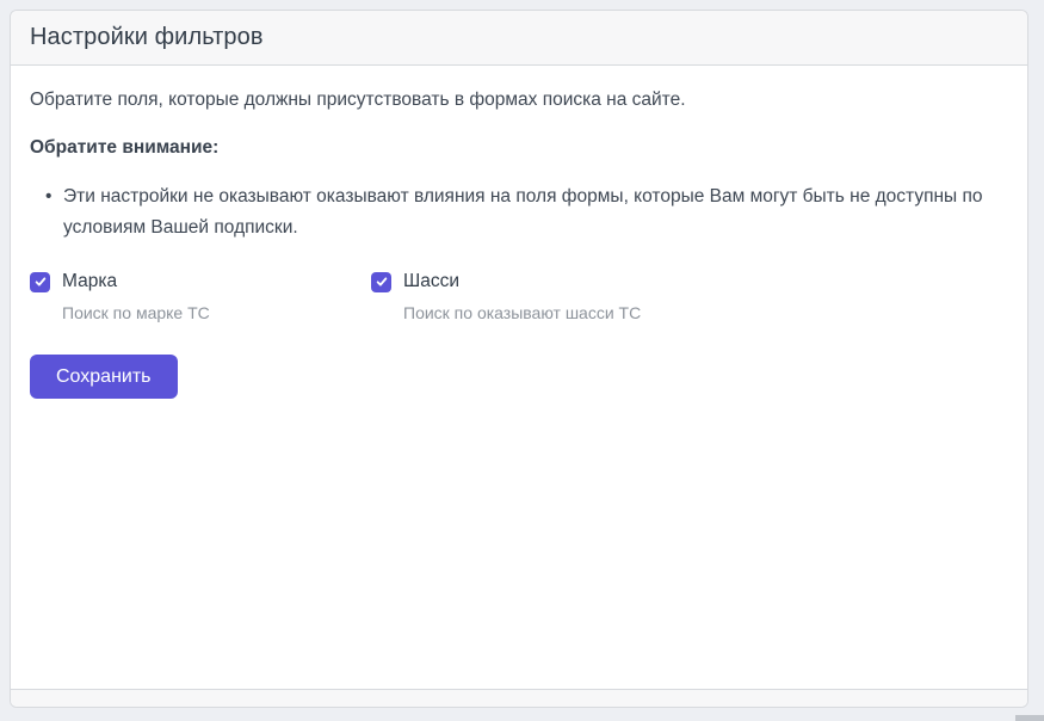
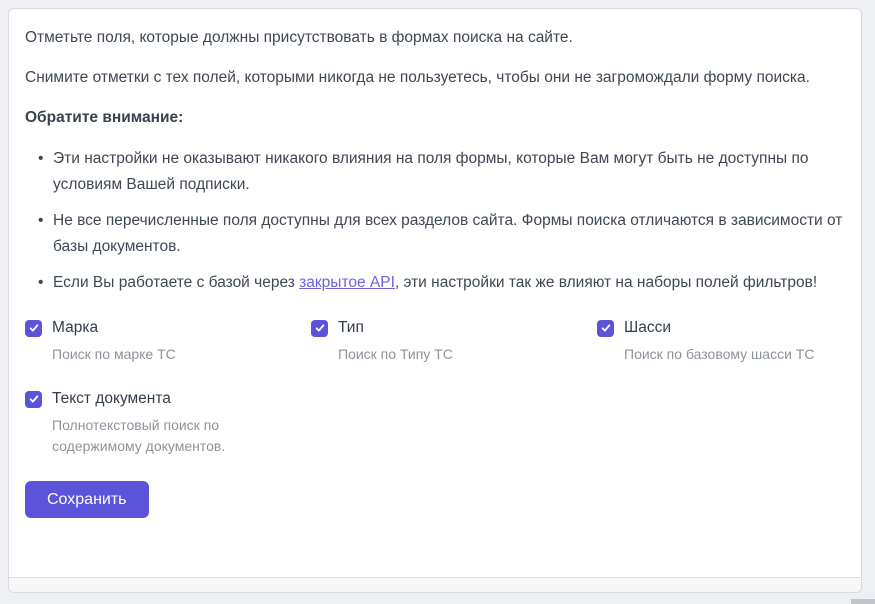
- Настройки фильтров
- Обратите поля, которые должны присутствовать в формах поиска на сайте.
+ Отметьте поля, которые должны присутствовать в формах поиска на сайте.
+ Снимите отметки с тех полей, которыми никогда не пользуетесь, чтобы они не загромождали форму поиска.
  Обратите внимание:
- Эти настройки не оказывают оказывают влияния на поля формы, которые Вам могут быть не доступны по условиям Вашей подписки.
+ Эти настройки не оказывают никакого влияния на поля формы, которые Вам могут быть не доступны по условиям Вашей подписки.
+ Не все перечисленные поля доступны для всех разделов сайта. Формы поиска отличаются в зависимости от базы документов.
+ Если Вы работаете с базой через закрытое API, эти настройки так же влияют на наборы полей фильтров!
  Марка
  Поиск по марке ТС
+ Тип
+ Поиск по Типу ТС
  Шасси
- Поиск по оказывают шасси ТС
+ Поиск по базовому шасси ТС
+ Текст документа
+ Полнотекстовый поиск по содержимому документов.
  Сохранить
